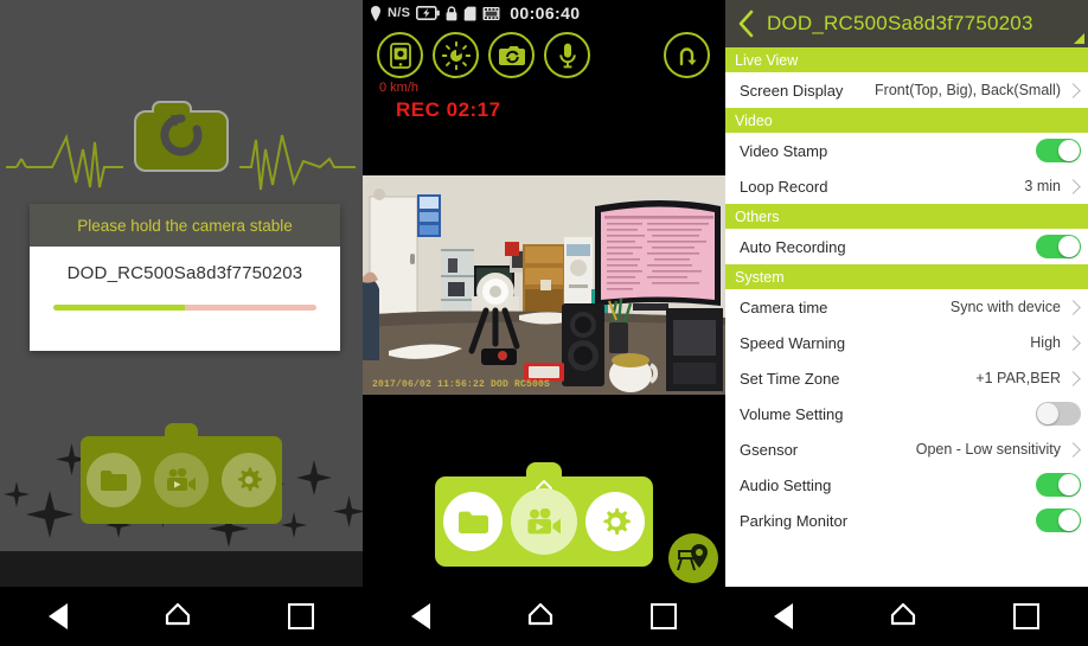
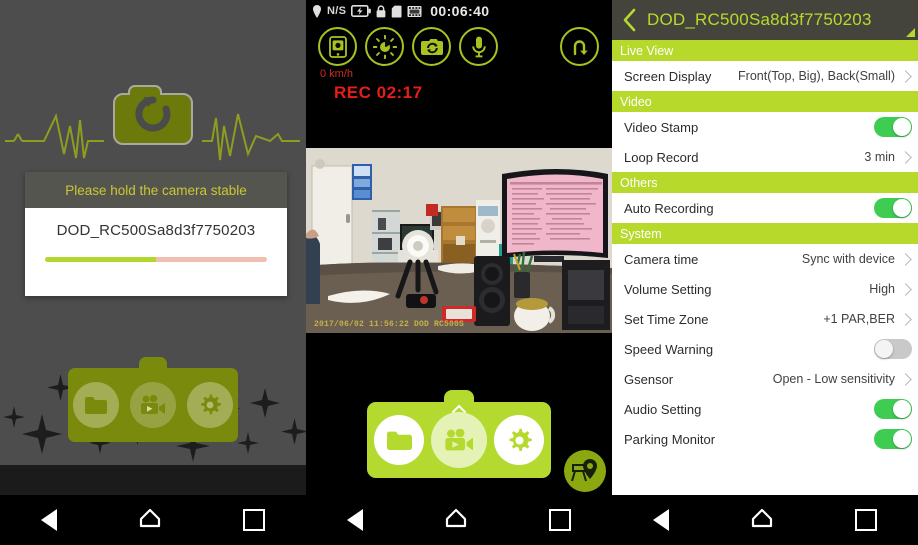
  Please hold the camera stable
  DOD_RC500Sa8d3f7750203
  N/S
  00:06:40
  0 km/h
  REC 02:17
  2017/06/02 11:56:22 DOD RC500S
  DOD_RC500Sa8d3f7750203
  Live View
  Screen Display
  Front(Top, Big), Back(Small)
  Video
  Video Stamp
  Loop Record
  3 min
  Others
  Auto Recording
  System
  Camera time
  Sync with device
- Speed Warning
+ Volume Setting
  High
  Set Time Zone
  +1 PAR,BER
- Volume Setting
+ Speed Warning
  Gsensor
  Open - Low sensitivity
  Audio Setting
  Parking Monitor
